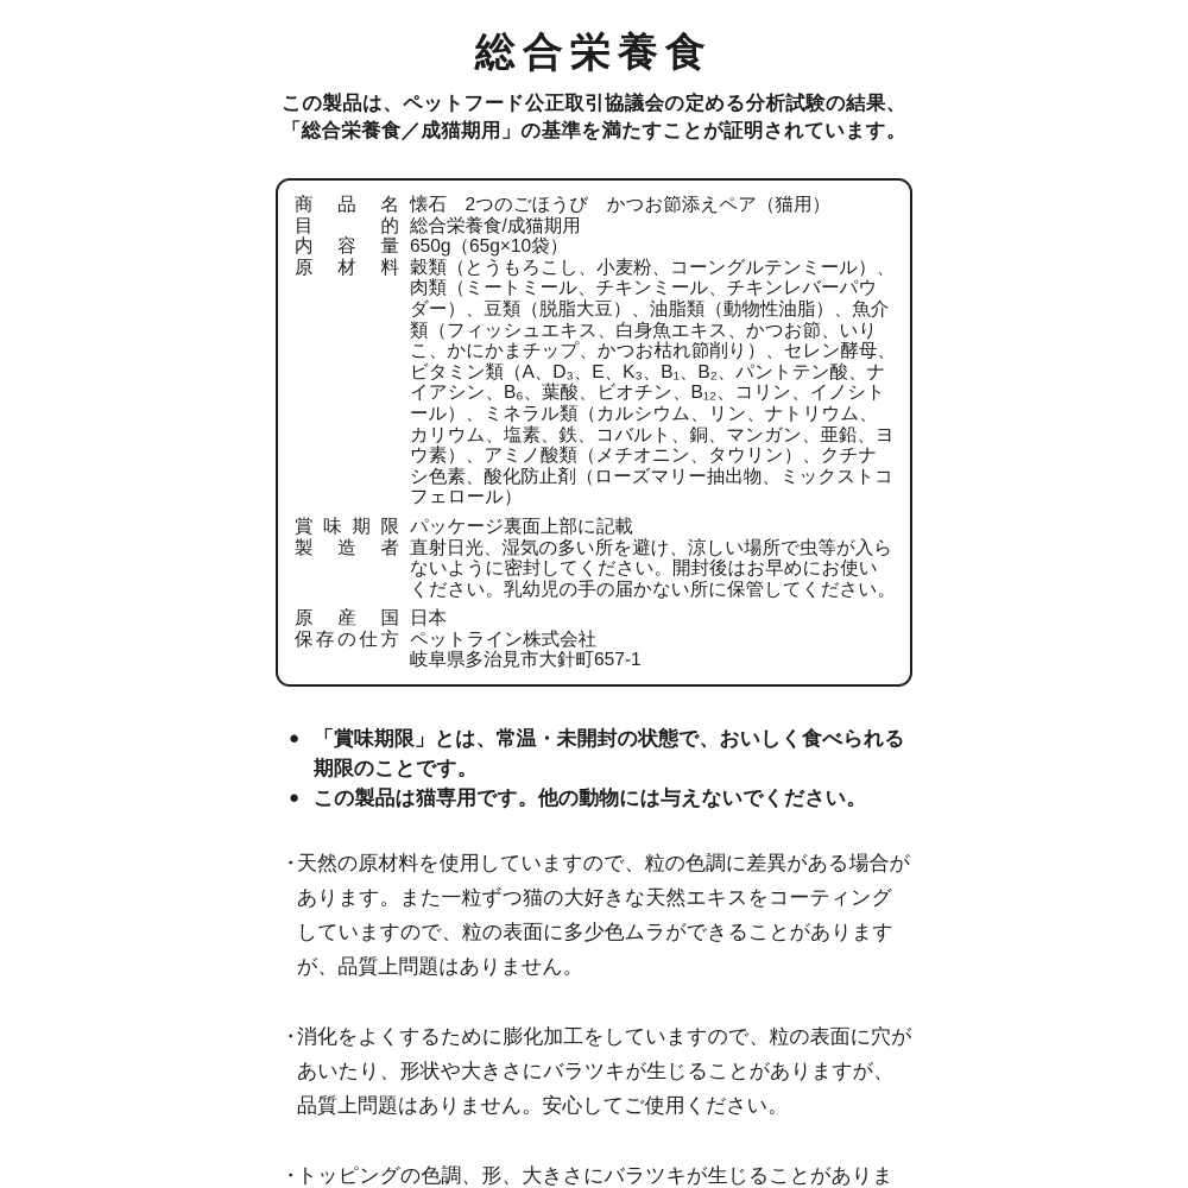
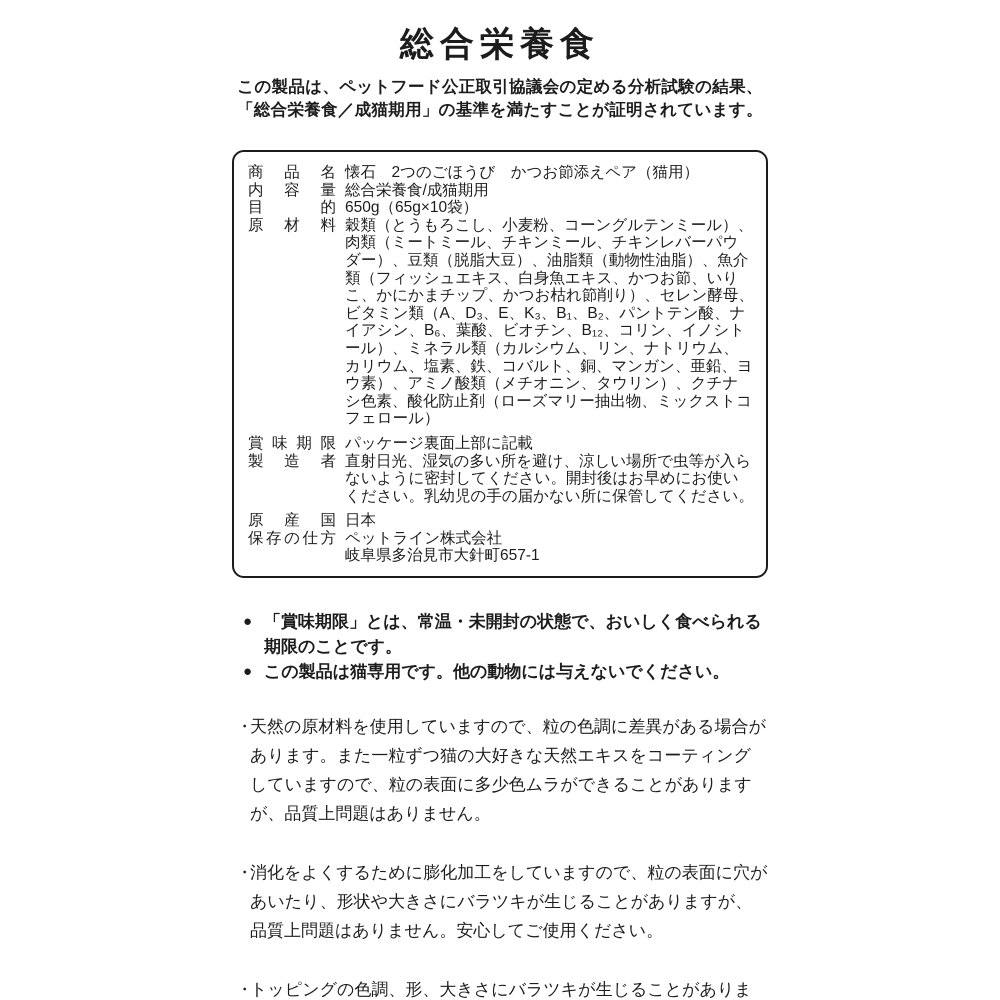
  総合栄養食
  この製品は、ペットフード公正取引協議会の定める分析試験の結果、
  「総合栄養食／成猫期用」の基準を満たすことが証明されています。
  商品名
  懐石 2つのごほうび かつお節添えペア（猫用）
- 目的
+ 内容量
  総合栄養食/成猫期用
- 内容量
+ 目的
  650g（65g×10袋）
  原材料
  穀類（とうもろこし、小麦粉、コーングルテンミール）、肉類（ミートミール、チキンミール、チキンレバーパウダー）、豆類（脱脂大豆）、油脂類（動物性油脂）、魚介類（フィッシュエキス、白身魚エキス、かつお節、いりこ、かにかまチップ、かつお枯れ節削り）、セレン酵母、ビタミン類（A、D₃、E、K₃、B₁、B₂、パントテン酸、ナイアシン、B₆、葉酸、ビオチン、B₁₂、コリン、イノシトール）、ミネラル類（カルシウム、リン、ナトリウム、カリウム、塩素、鉄、コバルト、銅、マンガン、亜鉛、ヨウ素）、アミノ酸類（メチオニン、タウリン）、クチナシ色素、酸化防止剤（ローズマリー抽出物、ミックストコフェロール）
  賞味期限
  パッケージ裏面上部に記載
  製造者
  直射日光、湿気の多い所を避け、涼しい場所で虫等が入らないように密封してください。開封後はお早めにお使いください。乳幼児の手の届かない所に保管してください。
  原産国
  日本
  保存の仕方
  ペットライン株式会社
  岐阜県多治見市大針町657-1
  ●
  「賞味期限」とは、常温・未開封の状態で、おいしく食べられる期限のことです。
  ●
  この製品は猫専用です。他の動物には与えないでください。
  ・
  天然の原材料を使用していますので、粒の色調に差異がある場合があります。また一粒ずつ猫の大好きな天然エキスをコーティングしていますので、粒の表面に多少色ムラができることがありますが、品質上問題はありません。
  ・
  消化をよくするために膨化加工をしていますので、粒の表面に穴があいたり、形状や大きさにバラツキが生じることがありますが、品質上問題はありません。安心してご使用ください。
  ・
